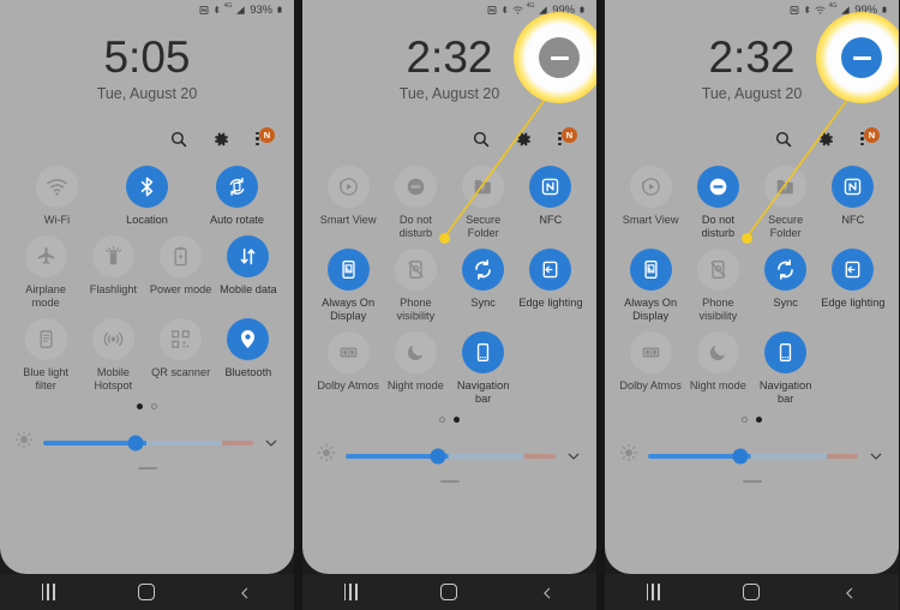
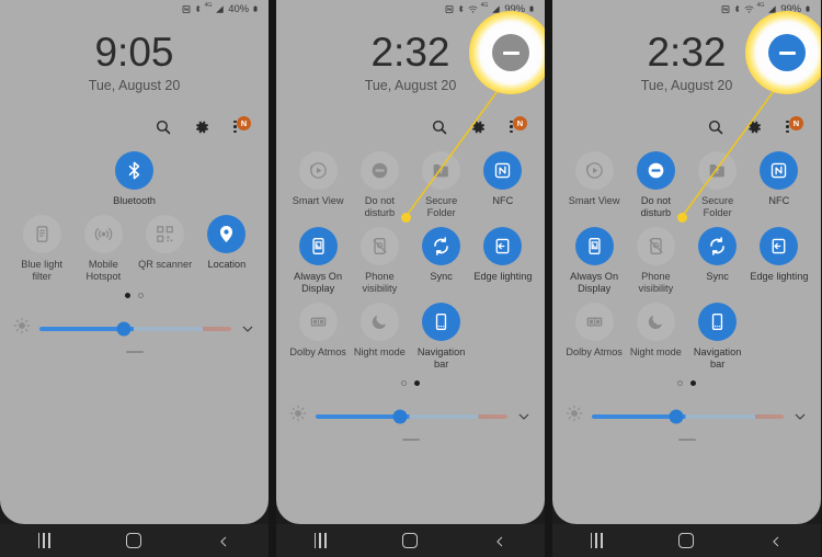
- 93%
+ 40%
- 5:05
+ 9:05
  Tue, August 20
  N
- Wi-Fi
- Location
+ Bluetooth
- Auto rotate
- Airplane mode
- Flashlight
- Power mode
- Mobile data
  Blue light filter
  Mobile Hotspot
  QR scanner
- Bluetooth
+ Location
  99%
  2:32
  Tue, August 20
  N
  Smart View
  Do not disturb
  Secure Folder
  NFC
  Always On Display
  Phone visibility
  Sync
  Edge lighting
  Dolby Atmos
  Night mode
  Navigation bar
  99%
  2:32
  Tue, August 20
  N
  Smart View
  Do not disturb
  Secure Folder
  NFC
  Always On Display
  Phone visibility
  Sync
  Edge lighting
  Dolby Atmos
  Night mode
  Navigation bar
